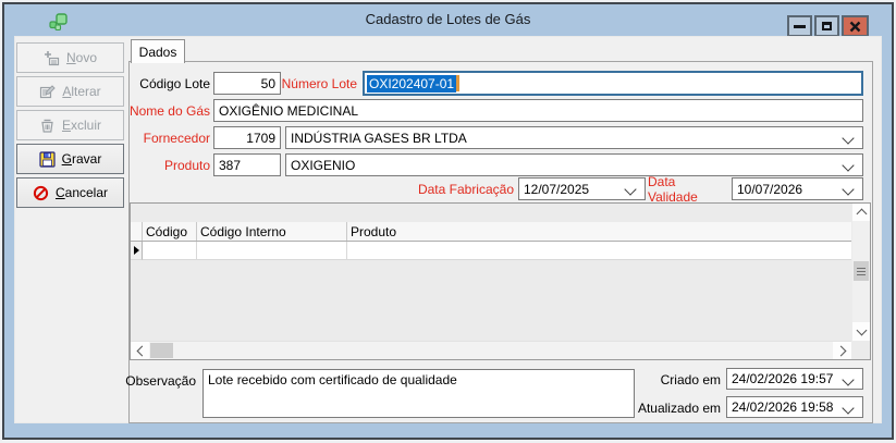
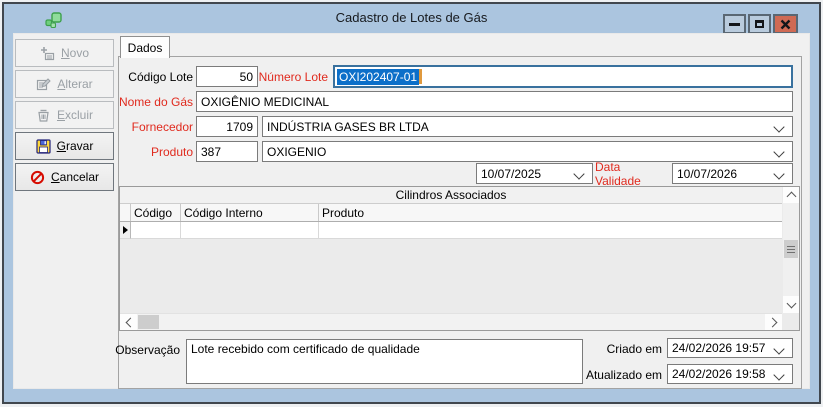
  Cadastro de Lotes de Gás
  Novo
  Alterar
  Excluir
  Gravar
  Cancelar
  Dados
  Código Lote
  50
  Número Lote
  OXI202407-01
  Nome do Gás
  OXIGÊNIO MEDICINAL
  Fornecedor
  1709
  INDÚSTRIA GASES BR LTDA
  Produto
  387
  OXIGENIO
- Data Fabricação
- 12/07/2025
+ 10/07/2025
  Data Validade
  10/07/2026
+ Cilindros Associados
  Código
  Código Interno
  Produto
  Observação
  Lote recebido com certificado de qualidade
  Criado em
  24/02/2026 19:57
  Atualizado em
  24/02/2026 19:58
